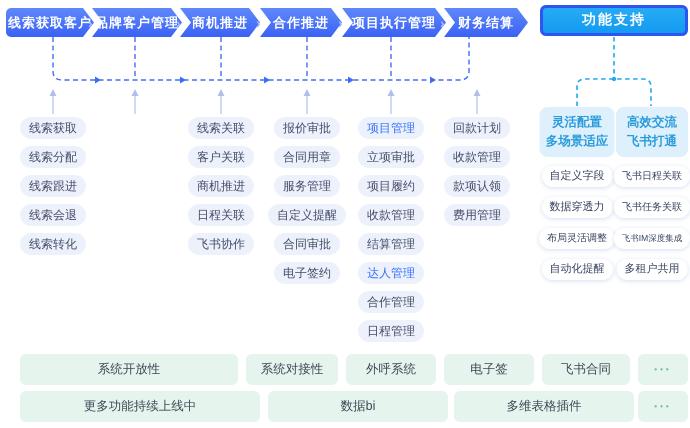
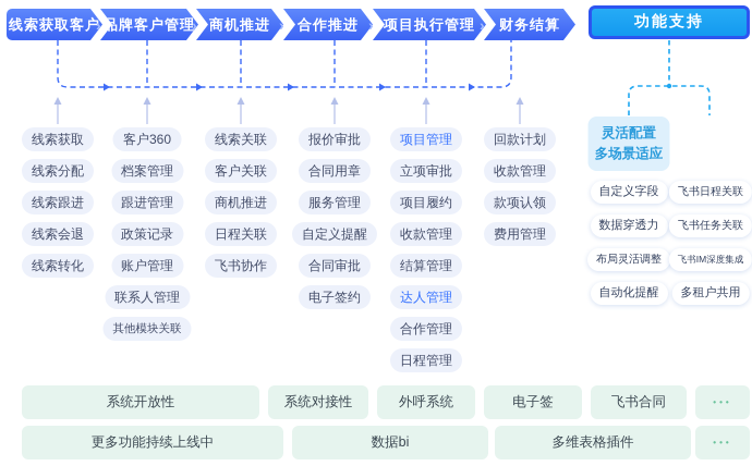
  功能支持
  线索获取客户
  牌客户管理
  商机推进
  合作推进
  项目执行管理
  财务结算
  ›
  ›
  ›
  ›
  ›
  线索获取
  线索分配
  线索跟进
  线索会退
  线索转化
+ 客户360
+ 档案管理
+ 跟进管理
+ 政策记录
+ 账户管理
+ 联系人管理
+ 其他模块关联
  线索关联
  客户关联
  商机推进
  日程关联
  飞书协作
  报价审批
  合同用章
  服务管理
  自定义提醒
  合同审批
  电子签约
  项目管理
  立项审批
  项目履约
  收款管理
  结算管理
  达人管理
  合作管理
  日程管理
  回款计划
  收款管理
  款项认领
  费用管理
  灵活配置
  多场景适应
  自定义字段
  数据穿透力
  布局灵活调整
  自动化提醒
- 高效交流
- 飞书打通
  飞书日程关联
  飞书任务关联
  飞书IM深度集成
  多租户共用
  系统开放性
  系统对接性
  外呼系统
  电子签
  飞书合同
  •••
  更多功能持续上线中
  数据bi
  多维表格插件
  •••
